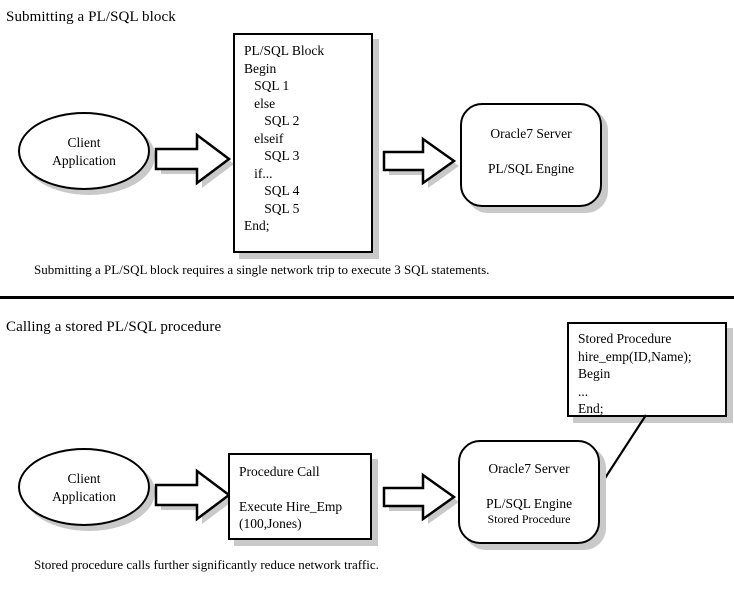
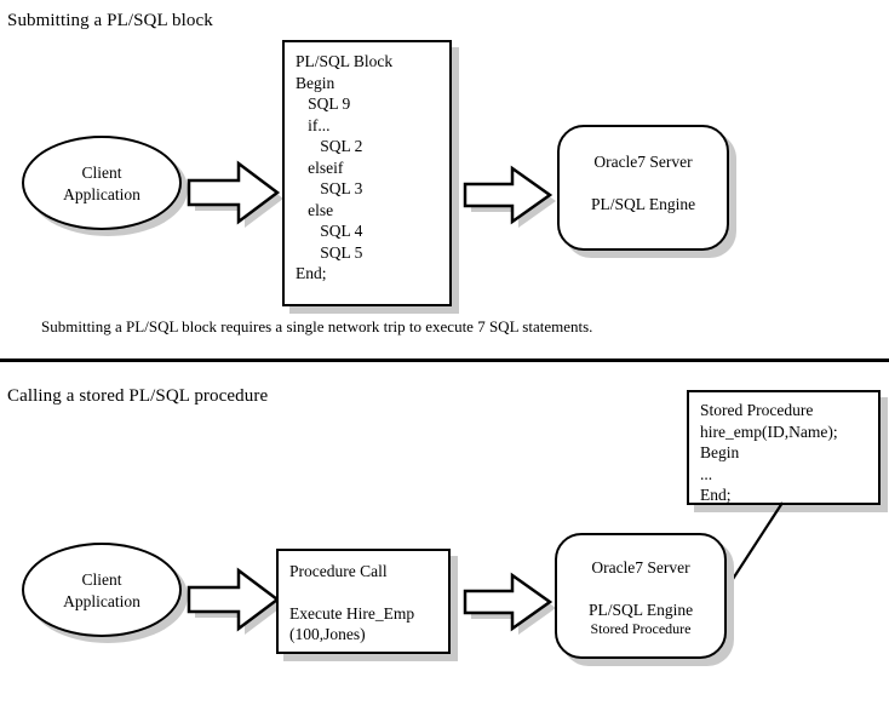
  Submitting a PL/SQL block
  Client
  Application
  PL/SQL Block
  Begin
- SQL 1
+ SQL 9
- else
+ if...
  SQL 2
  elseif
  SQL 3
- if...
+ else
  SQL 4
  SQL 5
  End;
  Oracle7 Server
  PL/SQL Engine
- Submitting a PL/SQL block requires a single network trip to execute 3 SQL statements.
+ Submitting a PL/SQL block requires a single network trip to execute 7 SQL statements.
  Calling a stored PL/SQL procedure
  Stored Procedure
  hire_emp(ID,Name);
  Begin
  ...
  End;
  Client
  Application
  Procedure Call
  Execute Hire_Emp
  (100,Jones)
  Oracle7 Server
  PL/SQL Engine
  Stored Procedure
- Stored procedure calls further significantly reduce network traffic.
